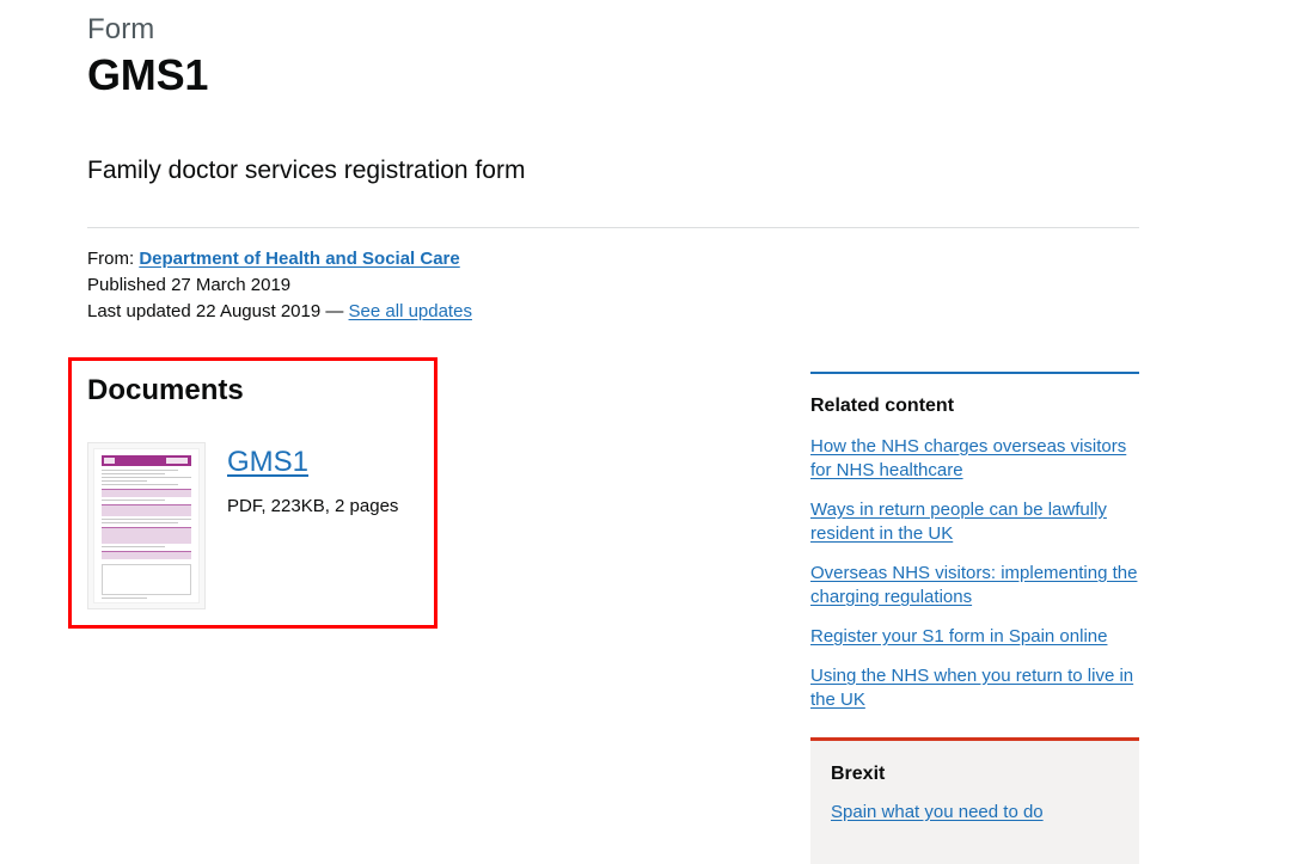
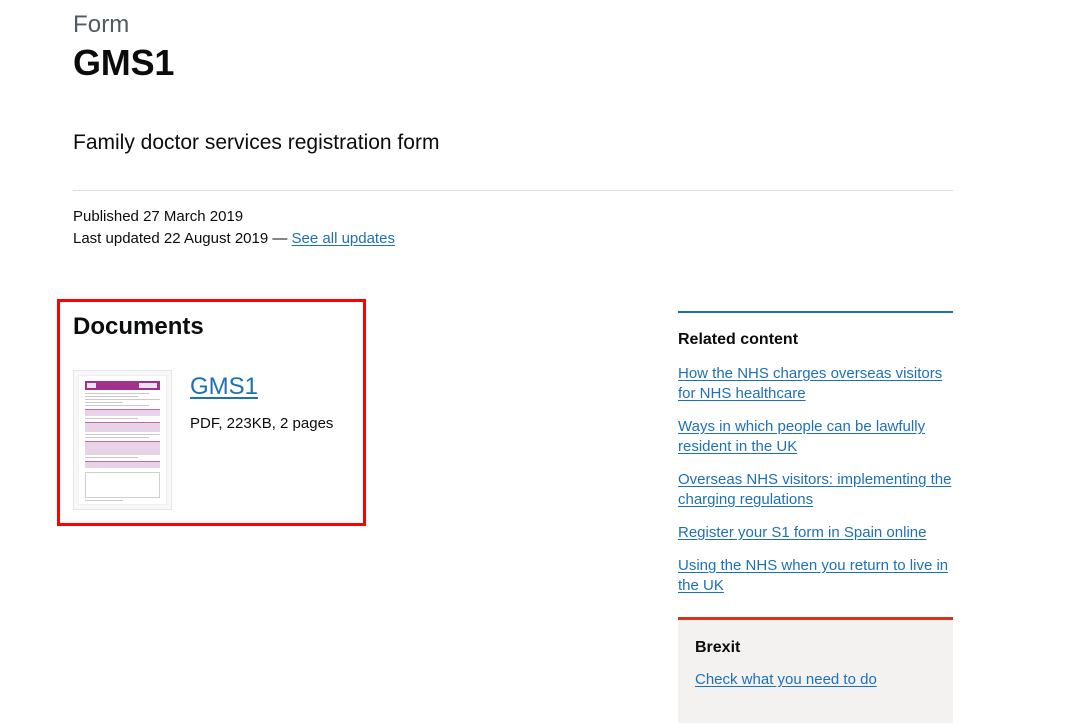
  Form
  GMS1
  Family doctor services registration form
- From: Department of Health and Social Care
  Published 27 March 2019
  Last updated 22 August 2019 — See all updates
  Documents
  GMS1
  PDF, 223KB, 2 pages
  Related content
  How the NHS charges overseas visitors for NHS healthcare
- Ways in return people can be lawfully resident in the UK
+ Ways in which people can be lawfully resident in the UK
  Overseas NHS visitors: implementing the charging regulations
  Register your S1 form in Spain online
  Using the NHS when you return to live in the UK
  Brexit
- Spain what you need to do
+ Check what you need to do
